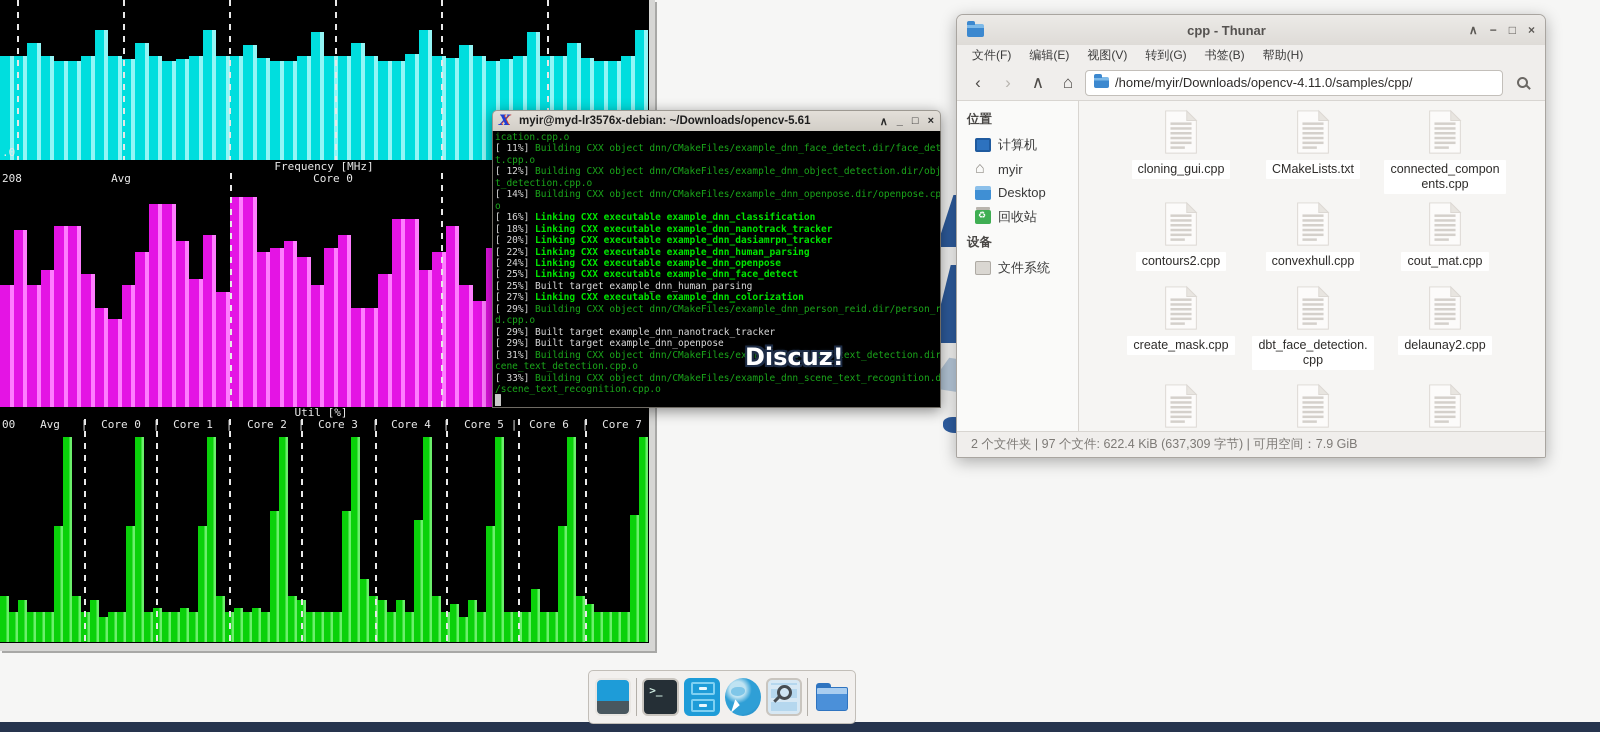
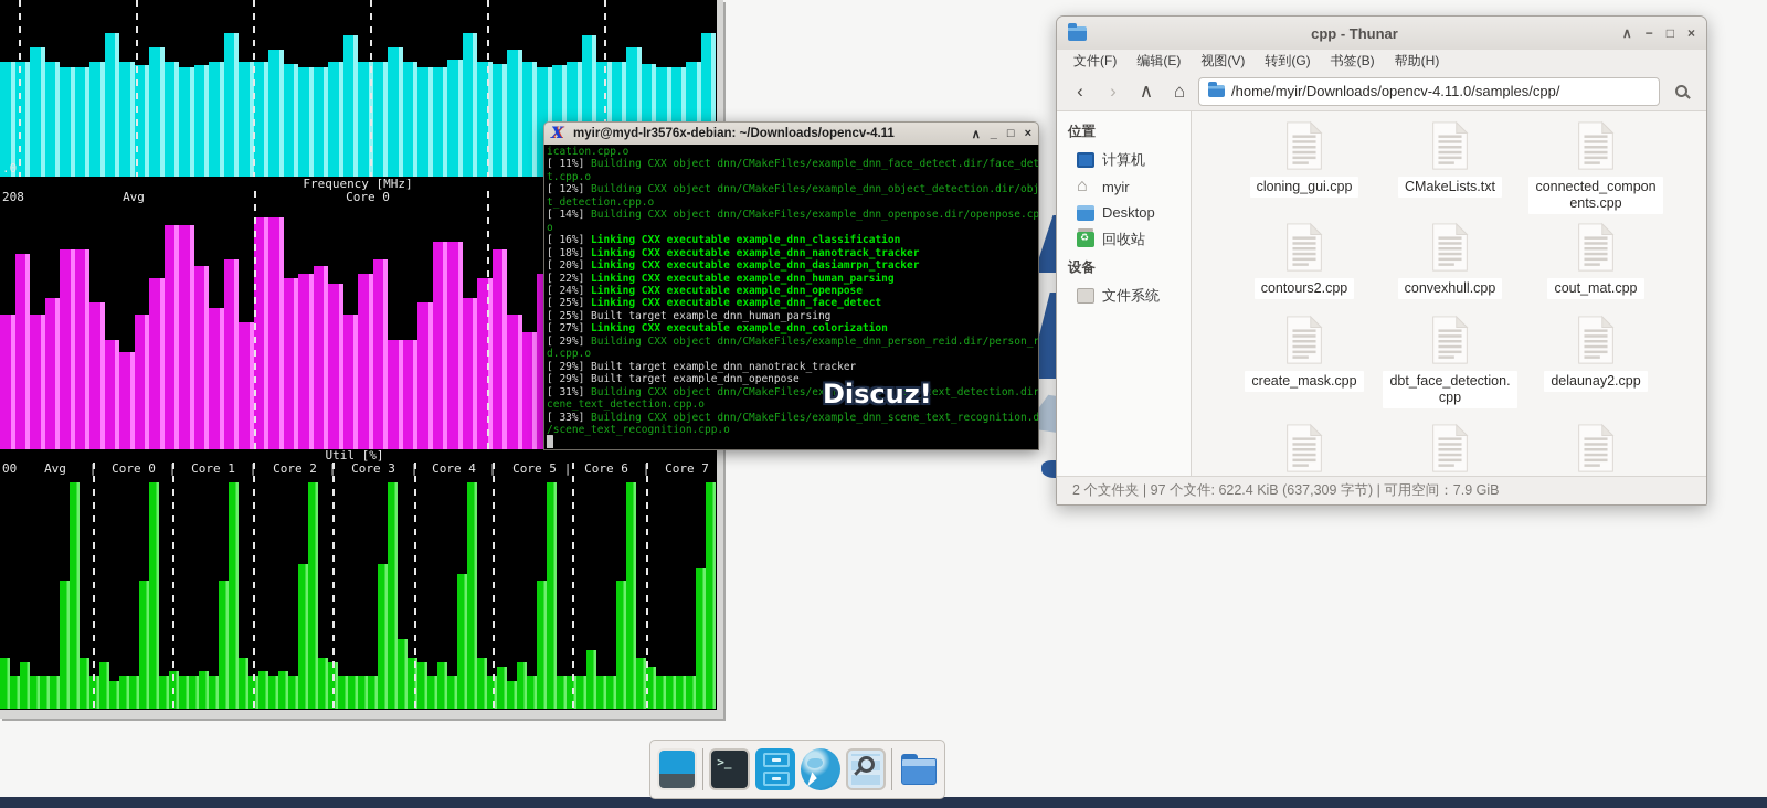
  .0
  Frequency [MHz]
  208
  Avg
  Core 0
  Util [%]
  00
  Avg
  |
  Core 0
  |
  Core 1
  |
  Core 2
  |
  Core 3
  |
  Core 4
  |
  Core 5
  |
  Core 6
  |
  Core 7
  X
- myir@myd-lr3576x-debian: ~/Downloads/opencv-5.61
+ myir@myd-lr3576x-debian: ~/Downloads/opencv-4.11
  ∧
  _
  □
  ×
  ication.cpp.o
  [ 11%] Building CXX object dnn/CMakeFiles/example_dnn_face_detect.dir/face_det
  t.cpp.o
  [ 12%] Building CXX object dnn/CMakeFiles/example_dnn_object_detection.dir/obj
  t_detection.cpp.o
  [ 14%] Building CXX object dnn/CMakeFiles/example_dnn_openpose.dir/openpose.cp
  o
  [ 16%] Linking CXX executable example_dnn_classification
  [ 18%] Linking CXX executable example_dnn_nanotrack_tracker
  [ 20%] Linking CXX executable example_dnn_dasiamrpn_tracker
  [ 22%] Linking CXX executable example_dnn_human_parsing
  [ 24%] Linking CXX executable example_dnn_openpose
  [ 25%] Linking CXX executable example_dnn_face_detect
  [ 25%] Built target example_dnn_human_parsing
  [ 27%] Linking CXX executable example_dnn_colorization
  [ 29%] Building CXX object dnn/CMakeFiles/example_dnn_person_reid.dir/person_r
  d.cpp.o
  [ 29%] Built target example_dnn_nanotrack_tracker
  [ 29%] Built target example_dnn_openpose
  [ 31%] Building CXX object dnn/CMakeFiles/example_dnn_scene_text_detection.dir
  cene_text_detection.cpp.o
  [ 33%] Building CXX object dnn/CMakeFiles/example_dnn_scene_text_recognition.d
  /scene_text_recognition.cpp.o
  █
  Discuz!
  cpp - Thunar
  ∧
  −
  □
  ×
  文件(F)
  编辑(E)
  视图(V)
  转到(G)
  书签(B)
  帮助(H)
  ‹
  ›
  ∧
  ⌂
  /home/myir/Downloads/opencv-4.11.0/samples/cpp/
  位置
  计算机
  myir
  Desktop
  回收站
  设备
  文件系统
  cloning_gui.cpp
  CMakeLists.txt
  connected_compon
  ents.cpp
  contours2.cpp
  convexhull.cpp
  cout_mat.cpp
  create_mask.cpp
  dbt_face_detection.
  cpp
  delaunay2.cpp
  2 个文件夹 | 97 个文件: 622.4 KiB (637,309 字节) | 可用空间：7.9 GiB
  >_
